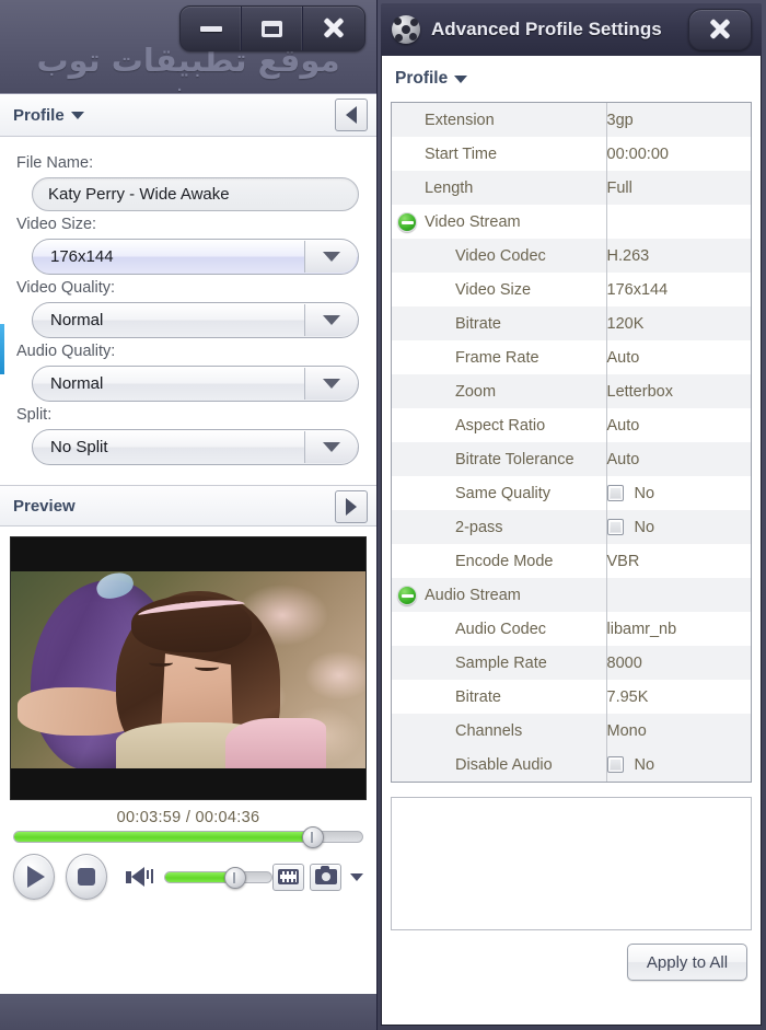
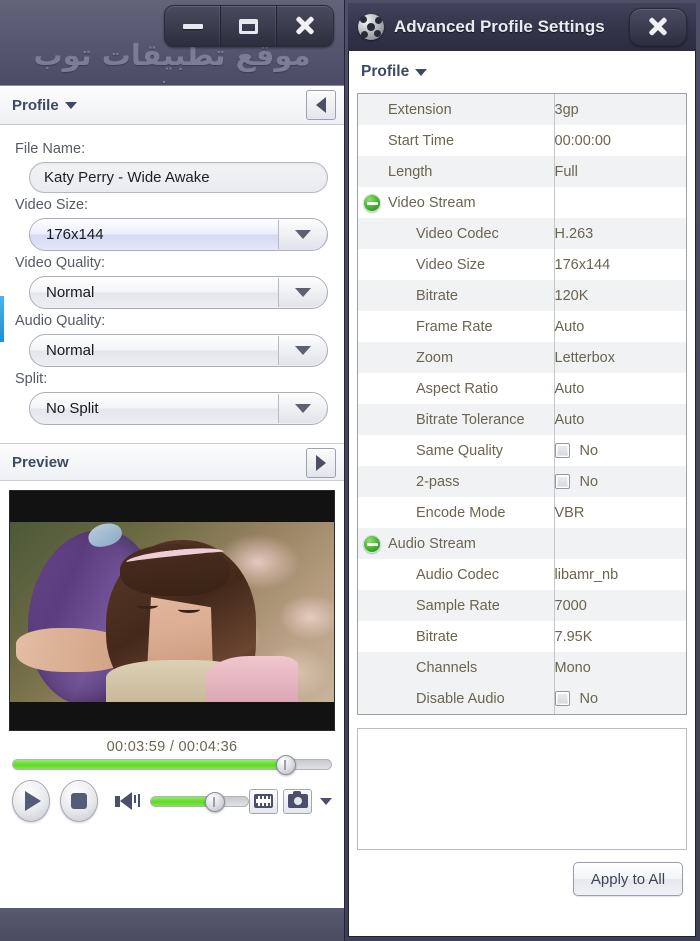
  موقع تطبيقات توب
  Profile
  File Name:
  Katy Perry - Wide Awake
  Video Size:
  176x144
  Video Quality:
  Normal
  Audio Quality:
  Normal
  Split:
  No Split
  Preview
  00:03:59 / 00:04:36
  Advanced Profile Settings
  Profile
  Extension	3gp
  Start Time	00:00:00
  Length	Full
  Video Stream
  Video Codec	H.263
  Video Size	176x144
  Bitrate	120K
  Frame Rate	Auto
  Zoom	Letterbox
  Aspect Ratio	Auto
  Bitrate Tolerance	Auto
  Same Quality	No
  2-pass	No
  Encode Mode	VBR
  Audio Stream
  Audio Codec	libamr_nb
- Sample Rate	8000
+ Sample Rate	7000
  Bitrate	7.95K
  Channels	Mono
  Disable Audio	No
  Apply to All
